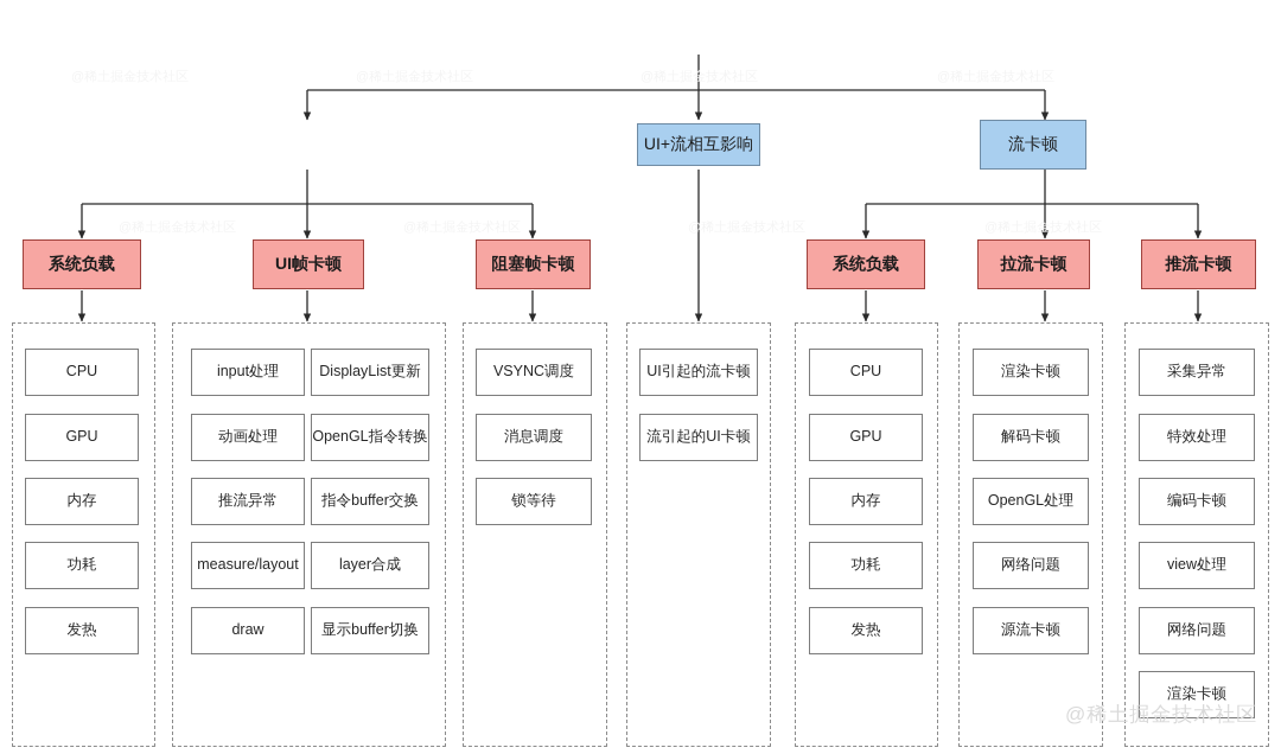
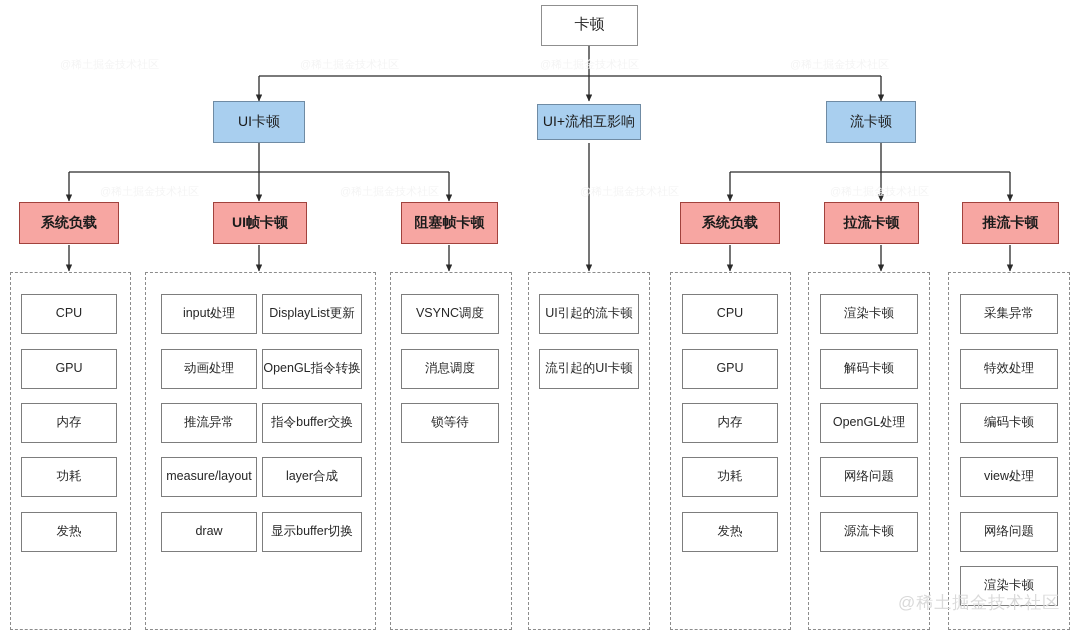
  @稀土掘金技术社区
  @稀土掘金技术社区
  @稀土掘金技术社区
+ 卡顿
+ UI卡顿
  UI+流相互影响
  流卡顿
  系统负载
  UI帧卡顿
  阻塞帧卡顿
  系统负载
  拉流卡顿
  推流卡顿
  CPU
  GPU
  内存
  功耗
  发热
  input处理
  DisplayList更新
  动画处理
  OpenGL指令转换
  推流异常
  指令buffer交换
  measure/layout
  layer合成
  draw
  显示buffer切换
  VSYNC调度
  消息调度
  锁等待
  UI引起的流卡顿
  流引起的UI卡顿
  CPU
  GPU
  内存
  功耗
  发热
  渲染卡顿
  解码卡顿
  OpenGL处理
  网络问题
  源流卡顿
  采集异常
  特效处理
  编码卡顿
  view处理
  网络问题
  渲染卡顿
  @稀土掘金技术社区
